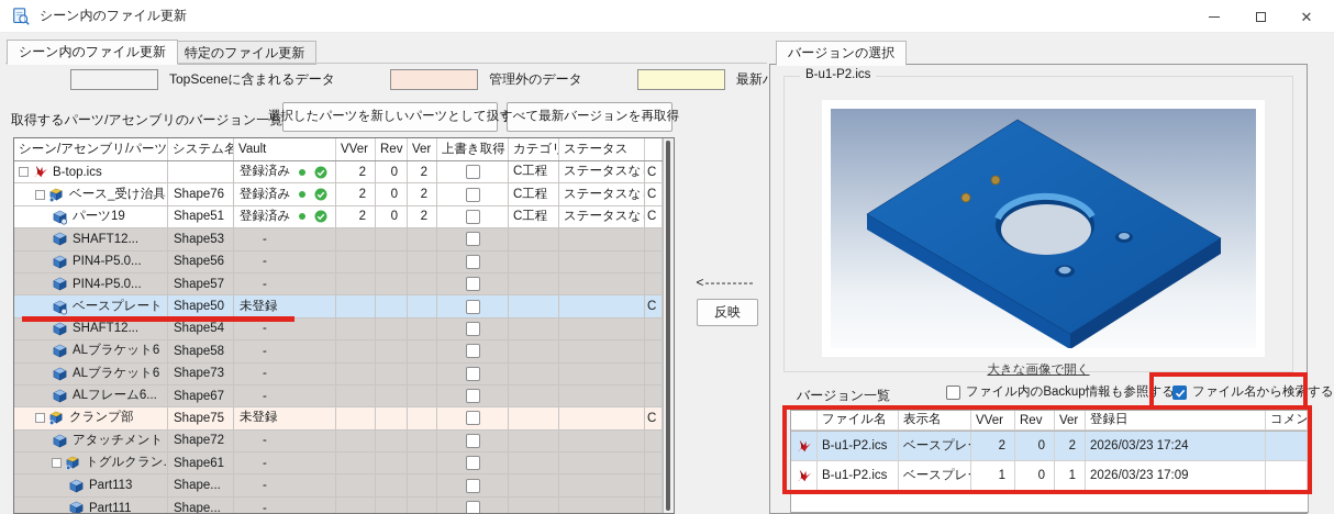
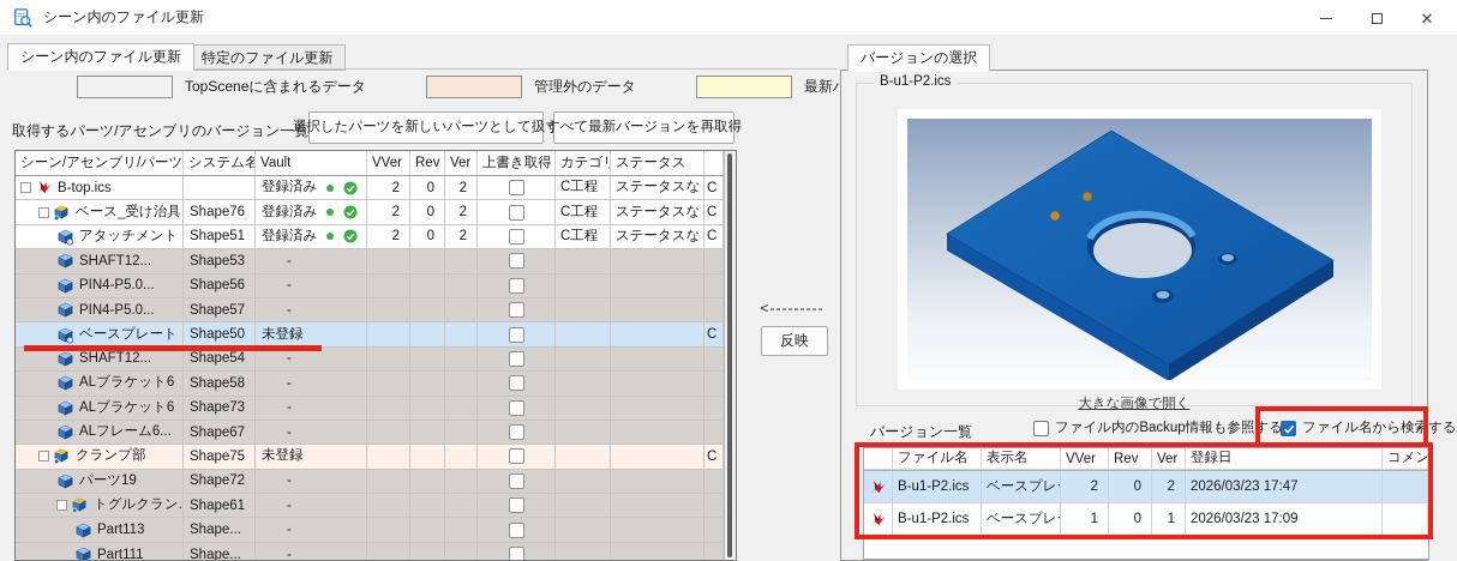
  シーン内のファイル更新
  ✕
  シーン内のファイル更新
  特定のファイル更新
  バージョンの選択
  TopSceneに含まれるデータ
  管理外のデータ
  取得するパーツ/アセンブリのバージョン一覧
  選択したパーツを新しいパーツとして扱
  すべて最新バージョンを再取得
  シーン/アセンブリ/パーツ
  システム名
  Vault
  VVer
  Rev
  Ver
  上書き取得
  カテゴリ
  ステータス
  B-top.ics
  登録済み
  2
  0
  2
  C工程
  ステータスな
  C
  ベース_受け治具
  Shape76
  登録済み
  2
  0
  2
  C工程
  ステータスな
  C
- パーツ19
+ アタッチメント
  Shape51
  登録済み
  2
  0
  2
  C工程
  ステータスな
  C
  SHAFT12...
  Shape53
  -
  PIN4-P5.0...
  Shape56
  -
  PIN4-P5.0...
  Shape57
  -
  ベースプレート
  Shape50
  未登録
  C
  SHAFT12...
  Shape54
  -
  ALブラケット6
  Shape58
  -
  ALブラケット6
  Shape73
  -
  ALフレーム6...
  Shape67
  -
  クランプ部
  Shape75
  未登録
  C
- アタッチメント
+ パーツ19
  Shape72
  -
  トグルクラン.
  Shape61
  -
  Part113
  Shape...
  -
  Part111
  Shape...
  -
  <---------
  反映
  B-u1-P2.ics
  大きな画像で開く
  バージョン一覧
  ファイル内のBackup情報も参照する
  ファイル名から検索する
  ファイル名
  表示名
  VVer
  Rev
  Ver
  登録日
  コメン
  B-u1-P2.ics
  ベースプレ
  2
  0
  2
- 2026/03/23 17:24
+ 2026/03/23 17:47
  B-u1-P2.ics
  ベースプレ
  1
  0
  1
  2026/03/23 17:09
